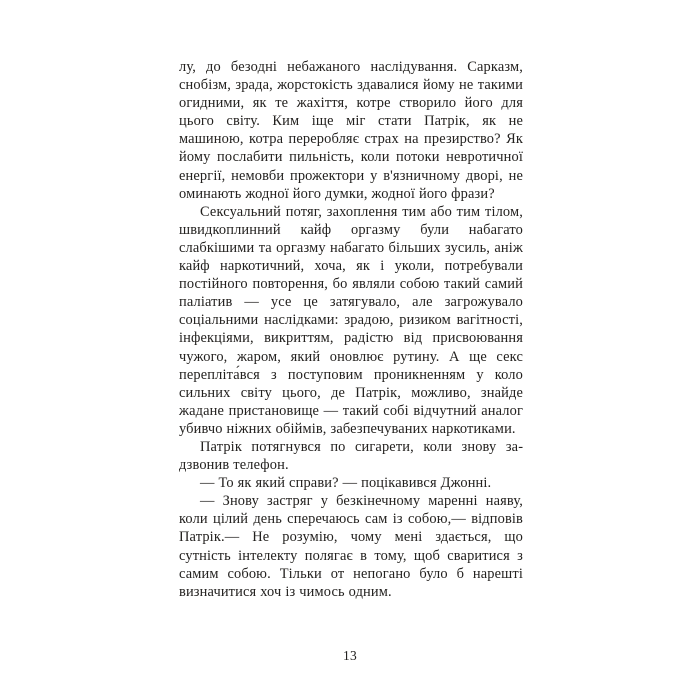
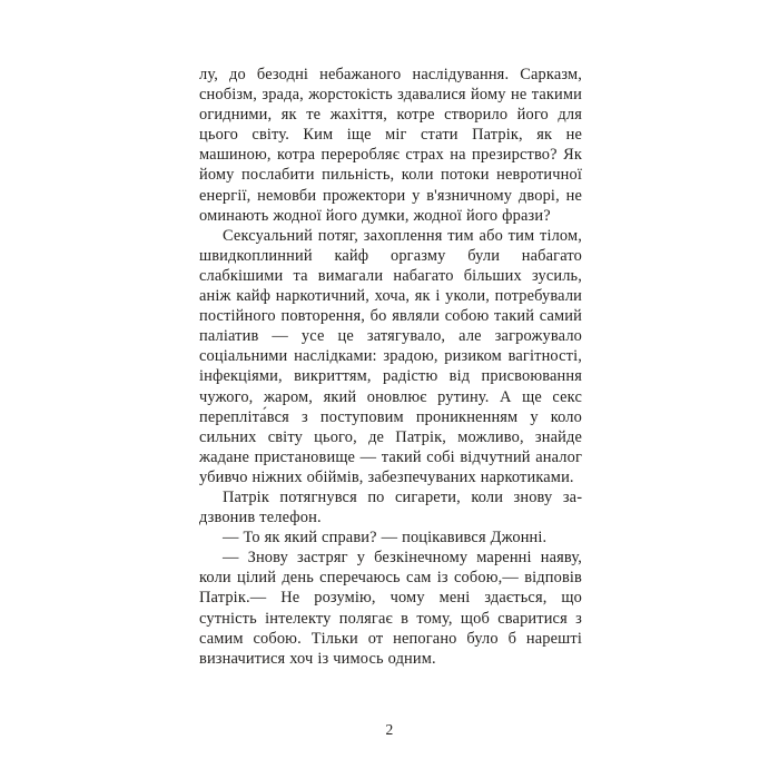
  лу, до безодні небажаного наслідування. Сарказм, снобізм, зрада, жорстокість здавалися йому не та­кими огидними, як те жахіття, котре створило його для цього світу. Ким іще міг стати Патрік, як не машиною, котра переробляє страх на презирство? Як йому послабити пильність, коли потоки невро­тичної енергії, немовби прожектори у в'язнично­му дворі, не оминають жодної його думки, жодної його фрази?
- Сексуальний потяг, захоплення тим або тим ті­лом, швидкоплинний кайф оргазму були набагато слабкішими та оргазму набагато більших зусиль, аніж кайф наркотичний, хоча, як і уколи, потре­бували постійного повторення, бо являли собою такий самий паліатив — усе це затягувало, але загрожувало соціальними наслідками: зрадою, ри­зиком вагітності, інфекціями, викриттям, радістю від присвоювання чужого, жаром, який оновлює рутину. А ще секс перепліта́вся з поступовим про­никненням у коло сильних світу цього, де Патрік, можливо, знайде жадане пристановище — такий собі відчутний аналог убивчо ніжних обіймів, за­безпечуваних наркотиками.
+ Сексуальний потяг, захоплення тим або тим ті­лом, швидкоплинний кайф оргазму були набагато слабкішими та вимагали набагато більших зусиль, аніж кайф наркотичний, хоча, як і уколи, потре­бували постійного повторення, бо являли собою такий самий паліатив — усе це затягувало, але загрожувало соціальними наслідками: зрадою, ри­зиком вагітності, інфекціями, викриттям, радістю від присвоювання чужого, жаром, який оновлює рутину. А ще секс перепліта́вся з поступовим про­никненням у коло сильних світу цього, де Патрік, можливо, знайде жадане пристановище — такий собі відчутний аналог убивчо ніжних обіймів, за­безпечуваних наркотиками.
  Патрік потягнувся по сигарети, коли знову за­дзвонив телефон.
  — То як який справи? — поцікавився Джонні.
  — Знову застряг у безкінечному маренні наяву, коли цілий день сперечаюсь сам із собою,— відпо­вів Патрік.— Не розумію, чому мені здається, що сутність інтелекту полягає в тому, щоб сваритися з самим собою. Тільки от непогано було б нарешті визначитися хоч із чимось одним.
- 13
+ 2
